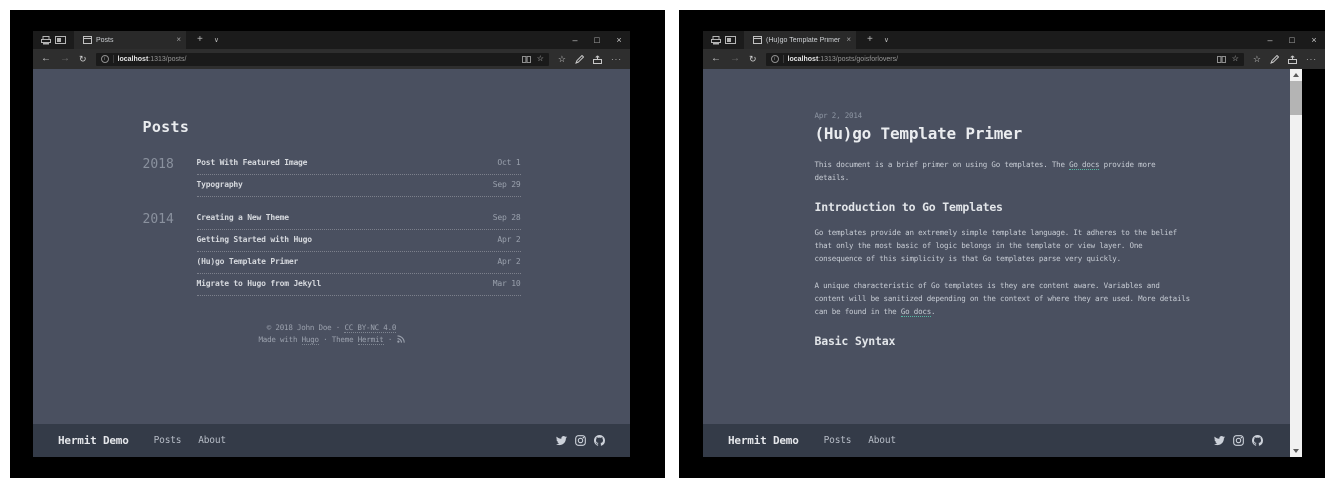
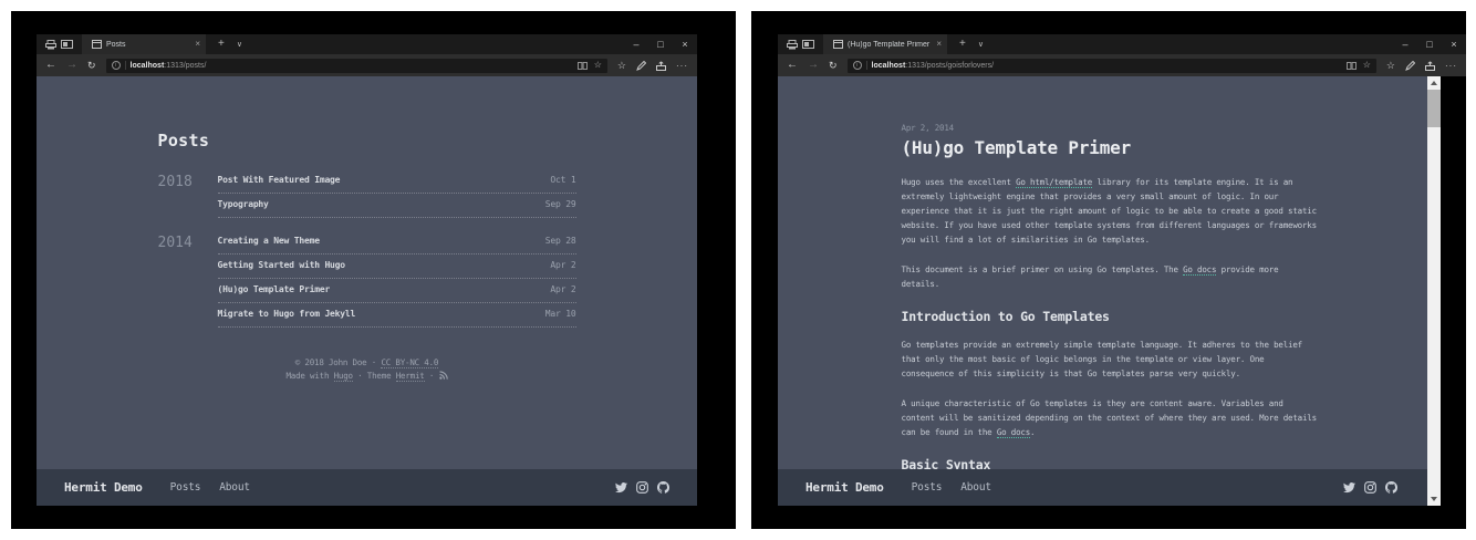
  ×
  +
  –
  □
  ×
  ←
  →
  ↻
  ☆
  ☆
  ···
  Posts
  2018
  Post With Featured Image
  Oct 1
  Typography
  Sep 29
  2014
  Creating a New Theme
  Sep 28
  Getting Started with Hugo
  Apr 2
  (Hu)go Template Primer
  Apr 2
  Migrate to Hugo from Jekyll
  Mar 10
  © 2018 John Doe · CC BY-NC 4.0
  Made with Hugo · Theme Hermit ·
  Hermit Demo
  Posts
  About
  ×
  +
  –
  □
  ×
  ←
  →
  ↻
  ☆
  ☆
  ···
  Apr 2, 2014
  (Hu)go Template Primer
+ Hugo uses the excellent Go html/template library for its template engine. It is an extremely lightweight engine that provides a very small amount of logic. In our experience that it is just the right amount of logic to be able to create a good static website. If you have used other template systems from different languages or frameworks you will find a lot of similarities in Go templates.
  This document is a brief primer on using Go templates. The Go docs provide more details.
  Introduction to Go Templates
  Go templates provide an extremely simple template language. It adheres to the belief that only the most basic of logic belongs in the template or view layer. One consequence of this simplicity is that Go templates parse very quickly.
  A unique characteristic of Go templates is they are content aware. Variables and content will be sanitized depending on the context of where they are used. More details can be found in the Go docs.
  Basic Syntax
  Hermit Demo
  Posts
  About
